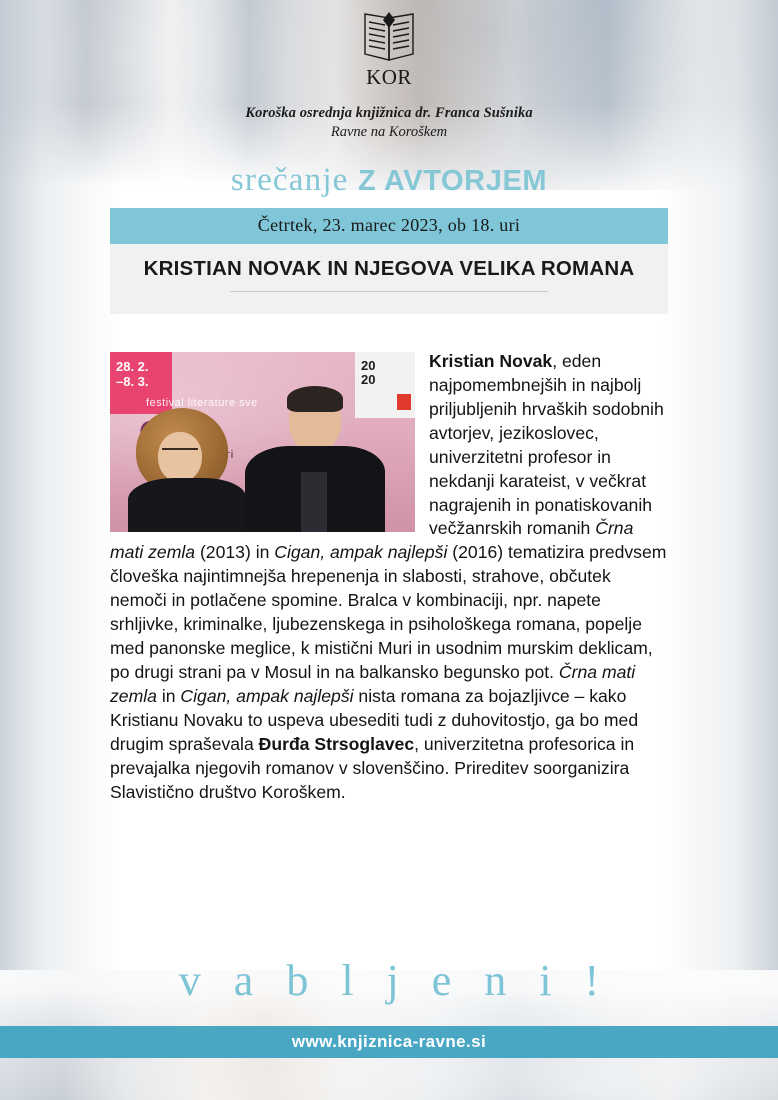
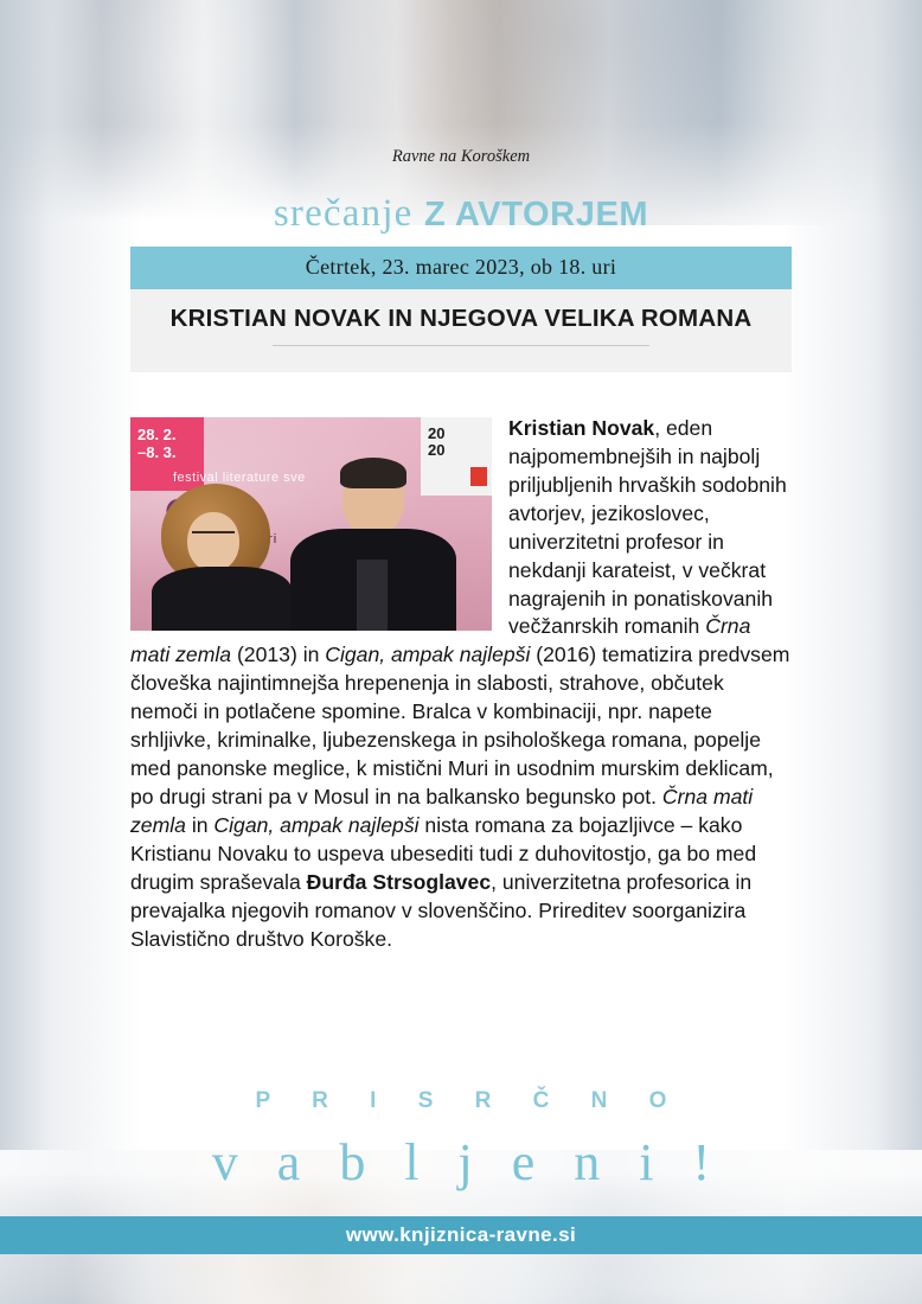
- KOR
- Koroška osrednja knjižnica dr. Franca Sušnika
  Ravne na Koroškem
  srečanje Z AVTORJEM
  Četrtek, 23. marec 2023, ob 18. uri
  KRISTIAN NOVAK IN NJEGOVA VELIKA ROMANA
  28. 2.
  –8. 3.
  20
  20
  festival literature sve
- Kristian Novak, eden najpomembnejših in najbolj priljubljenih hrvaških sodobnih avtorjev, jezikoslovec, univerzitetni profesor in nekdanji karateist, v večkrat nagrajenih in ponatiskovanih večžanrskih romanih Črna mati zemla (2013) in Cigan, ampak najlepši (2016) tematizira predvsem človeška najintimnejša hrepenenja in slabosti, strahove, občutek nemoči in potlačene spomine. Bralca v kombinaciji, npr. napete srhljivke, kriminalke, ljubezenskega in psihološkega romana, popelje med panonske meglice, k mistični Muri in usodnim murskim deklicam, po drugi strani pa v Mosul in na balkansko begunsko pot. Črna mati zemla in Cigan, ampak najlepši nista romana za bojazljivce – kako Kristianu Novaku to uspeva ubesediti tudi z duhovitostjo, ga bo med drugim spraševala Đurđa Strsoglavec, univerzitetna profesorica in prevajalka njegovih romanov v slovenščino. Prireditev soorganizira Slavistično društvo Koroškem.
+ Kristian Novak, eden najpomembnejših in najbolj priljubljenih hrvaških sodobnih avtorjev, jezikoslovec, univerzitetni profesor in nekdanji karateist, v večkrat nagrajenih in ponatiskovanih večžanrskih romanih Črna mati zemla (2013) in Cigan, ampak najlepši (2016) tematizira predvsem človeška najintimnejša hrepenenja in slabosti, strahove, občutek nemoči in potlačene spomine. Bralca v kombinaciji, npr. napete srhljivke, kriminalke, ljubezenskega in psihološkega romana, popelje med panonske meglice, k mistični Muri in usodnim murskim deklicam, po drugi strani pa v Mosul in na balkansko begunsko pot. Črna mati zemla in Cigan, ampak najlepši nista romana za bojazljivce – kako Kristianu Novaku to uspeva ubesediti tudi z duhovitostjo, ga bo med drugim spraševala Đurđa Strsoglavec, univerzitetna profesorica in prevajalka njegovih romanov v slovenščino. Prireditev soorganizira Slavistično društvo Koroške.
+ P R I S R Č N O
  v a b l j e n i !
  www.knjiznica-ravne.si
